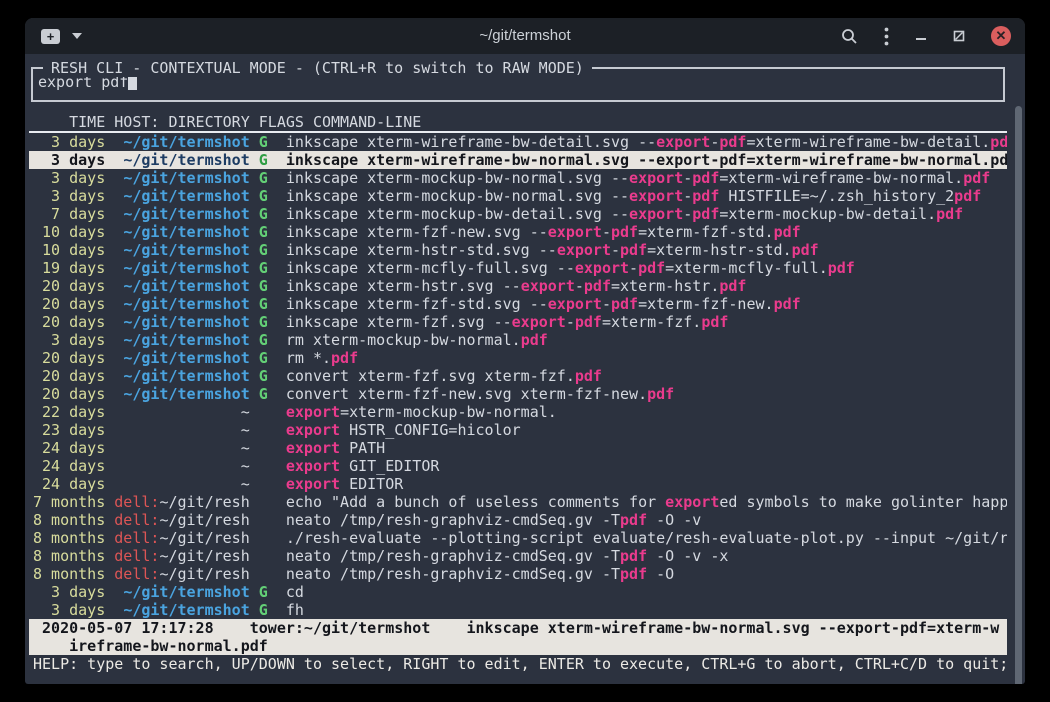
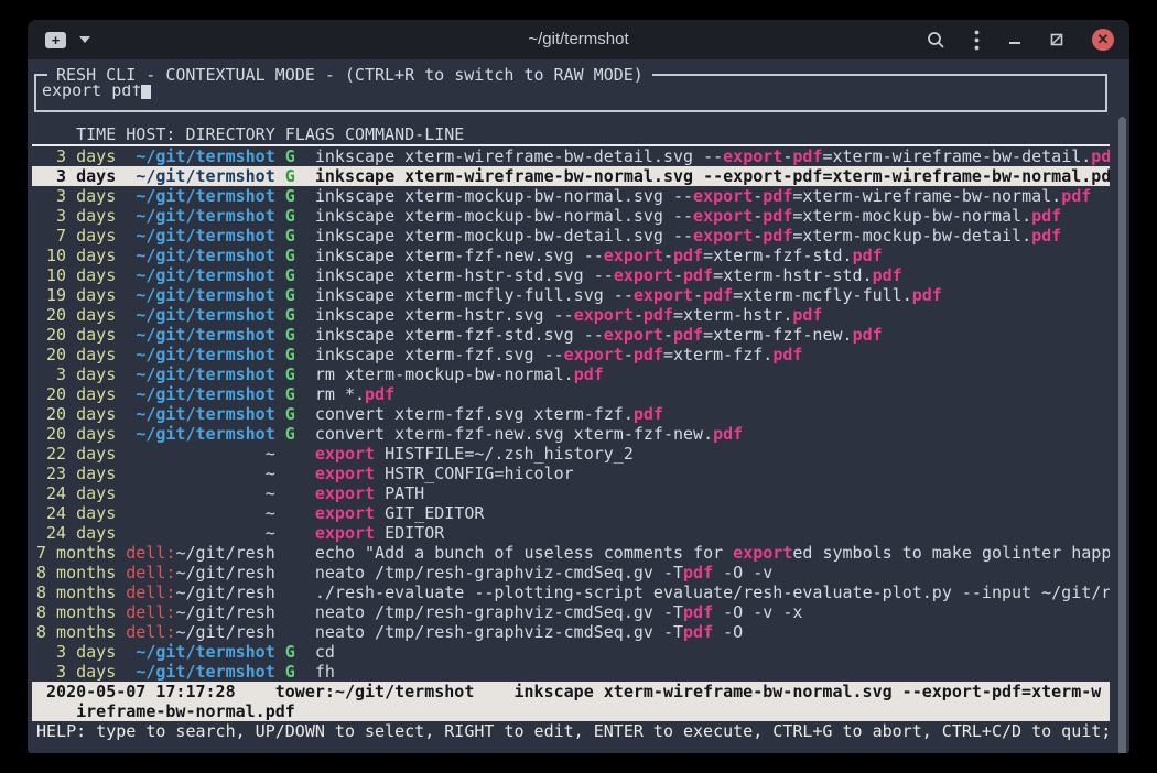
  +
  ~/git/termshot
  ✕
  RESH CLI - CONTEXTUAL MODE - (CTRL+R to switch to RAW MODE)
  export pdf
  TIME HOST: DIRECTORY FLAGS COMMAND-LINE
  3 days ~/git/termshot G inkscape xterm-wireframe-bw-detail.svg --export-pdf=xterm-wireframe-bw-detail.pd
  3 days ~/git/termshot G inkscape xterm-wireframe-bw-normal.svg --export-pdf=xterm-wireframe-bw-normal.pd
  3 days ~/git/termshot G inkscape xterm-mockup-bw-normal.svg --export-pdf=xterm-wireframe-bw-normal.pdf
- 3 days ~/git/termshot G inkscape xterm-mockup-bw-normal.svg --export-pdf HISTFILE=~/.zsh_history_2pdf
+ 3 days ~/git/termshot G inkscape xterm-mockup-bw-normal.svg --export-pdf=xterm-mockup-bw-normal.pdf
  7 days ~/git/termshot G inkscape xterm-mockup-bw-detail.svg --export-pdf=xterm-mockup-bw-detail.pdf
  10 days ~/git/termshot G inkscape xterm-fzf-new.svg --export-pdf=xterm-fzf-std.pdf
  10 days ~/git/termshot G inkscape xterm-hstr-std.svg --export-pdf=xterm-hstr-std.pdf
  19 days ~/git/termshot G inkscape xterm-mcfly-full.svg --export-pdf=xterm-mcfly-full.pdf
  20 days ~/git/termshot G inkscape xterm-hstr.svg --export-pdf=xterm-hstr.pdf
  20 days ~/git/termshot G inkscape xterm-fzf-std.svg --export-pdf=xterm-fzf-new.pdf
  20 days ~/git/termshot G inkscape xterm-fzf.svg --export-pdf=xterm-fzf.pdf
  3 days ~/git/termshot G rm xterm-mockup-bw-normal.pdf
  20 days ~/git/termshot G rm *.pdf
  20 days ~/git/termshot G convert xterm-fzf.svg xterm-fzf.pdf
  20 days ~/git/termshot G convert xterm-fzf-new.svg xterm-fzf-new.pdf
- 22 days ~ export=xterm-mockup-bw-normal.
+ 22 days ~ export HISTFILE=~/.zsh_history_2
  23 days ~ export HSTR_CONFIG=hicolor
  24 days ~ export PATH
  24 days ~ export GIT_EDITOR
  24 days ~ export EDITOR
  7 months dell:~/git/resh echo "Add a bunch of useless comments for exported symbols to make golinter happ
  8 months dell:~/git/resh neato /tmp/resh-graphviz-cmdSeq.gv -Tpdf -O -v
  8 months dell:~/git/resh ./resh-evaluate --plotting-script evaluate/resh-evaluate-plot.py --input ~/git/r
  8 months dell:~/git/resh neato /tmp/resh-graphviz-cmdSeq.gv -Tpdf -O -v -x
  8 months dell:~/git/resh neato /tmp/resh-graphviz-cmdSeq.gv -Tpdf -O
  3 days ~/git/termshot G cd
  3 days ~/git/termshot G fh
  2020-05-07 17:17:28 tower:~/git/termshot inkscape xterm-wireframe-bw-normal.svg --export-pdf=xterm-w
  ireframe-bw-normal.pdf
  HELP: type to search, UP/DOWN to select, RIGHT to edit, ENTER to execute, CTRL+G to abort, CTRL+C/D to quit;
